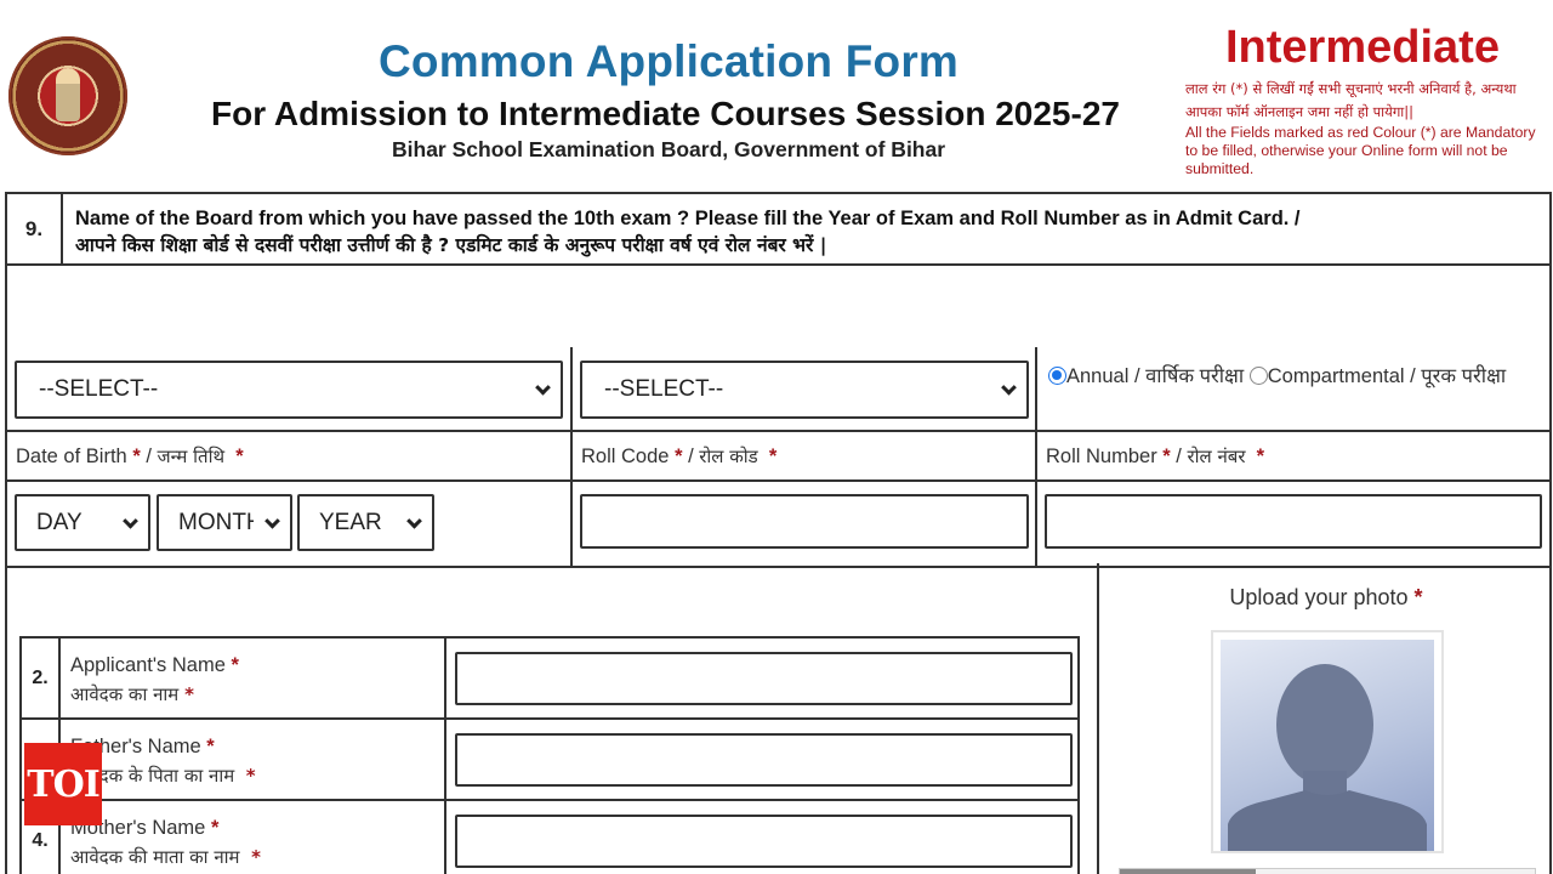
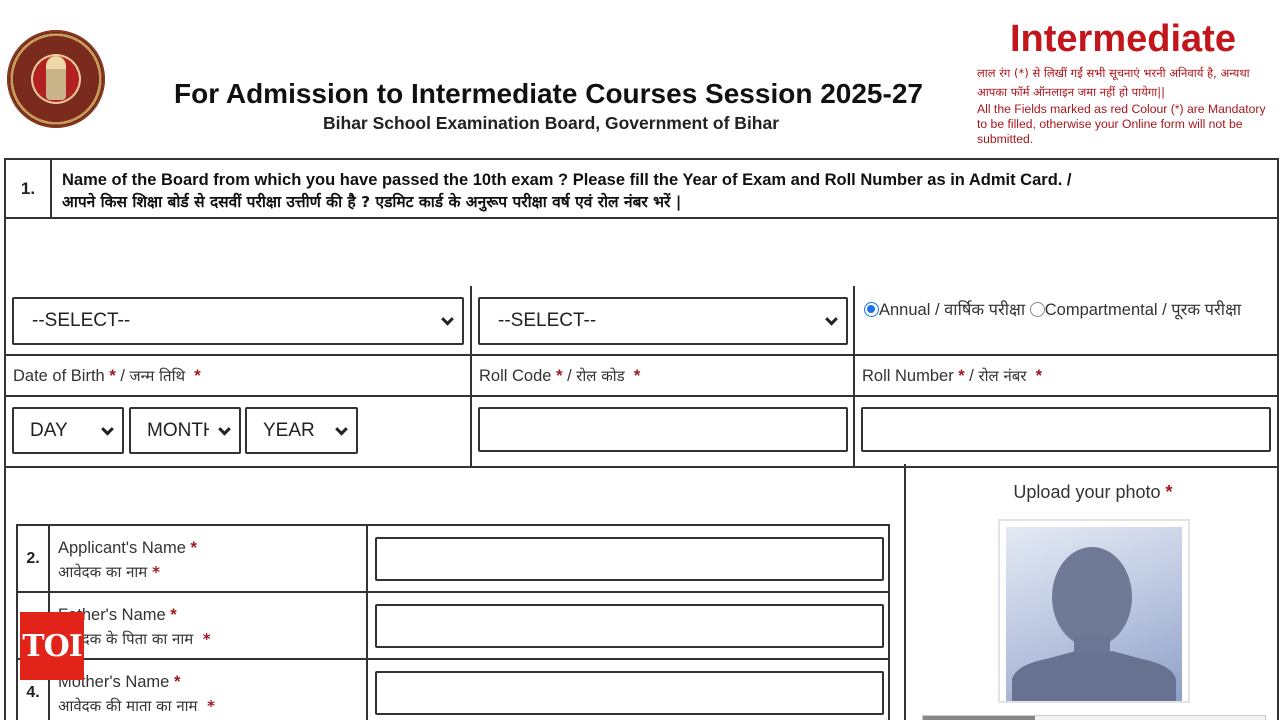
- Common Application Form
  For Admission to Intermediate Courses Session 2025-27
  Bihar School Examination Board, Government of Bihar
  Intermediate
  लाल रंग (*) से लिखीं गईं सभी सूचनाएं भरनी अनिवार्य है, अन्यथा आपका फॉर्म ऑनलाइन जमा नहीं हो पायेगा||
  All the Fields marked as red Colour (*) are Mandatory to be filled, otherwise your Online form will not be submitted.
- 9.
+ 1.
  Name of the Board from which you have passed the 10th exam ? Please fill the Year of Exam and Roll Number as in Admit Card. /
  आपने किस शिक्षा बोर्ड से दसवीं परीक्षा उत्तीर्ण की है ? एडमिट कार्ड के अनुरूप परीक्षा वर्ष एवं रोल नंबर भरें |
  --SELECT--
  --SELECT--
  Annual / वार्षिक परीक्षा Compartmental / पूरक परीक्षा
  Date of Birth * / जन्म तिथि *
  Roll Code * / रोल कोड *
  Roll Number * / रोल नंबर *
  DAY
  MONT
  YEAR
  2.
  Applicant's Name *
  आवेदक का नाम *
  her's Name *
  दक के पिता का नाम *
  4.
  Mother's Name *
  आवेदक की माता का नाम *
  Upload your photo *
  TOI
